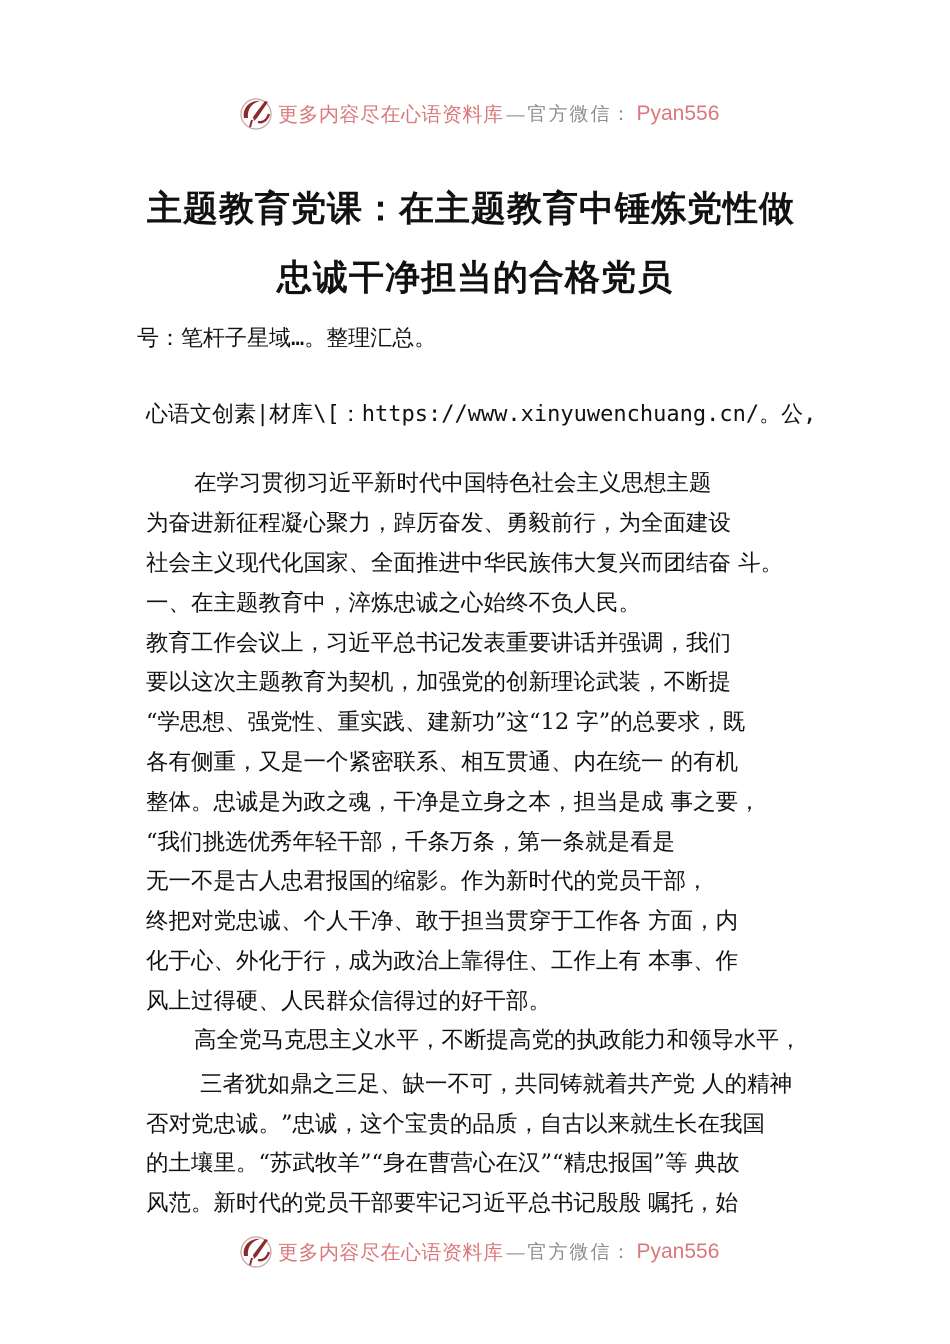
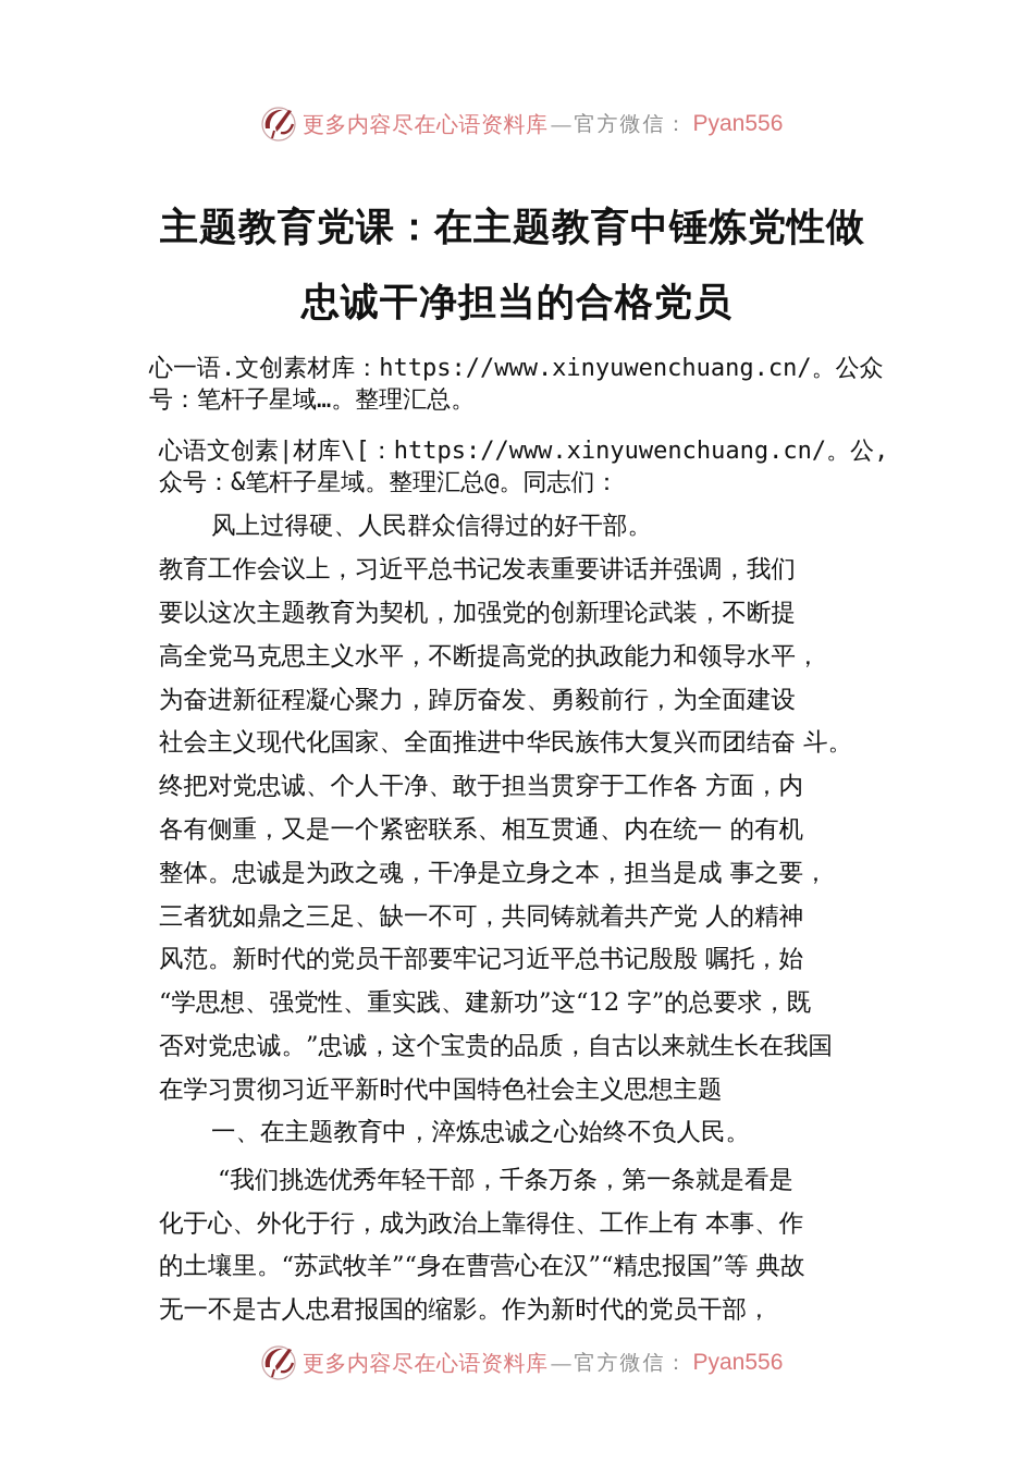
  更多内容尽在心语资料库
  —
  官方微信：
  Pyan556
  主题教育党课：在主题教育中锤炼党性做
  忠诚干净担当的合格党员
+ 心一语.文创素材库：https://www.xinyuwenchuang.cn/。公众
  号：笔杆子星域…。整理汇总。
  心语文创素|材库\[：https://www.xinyuwenchuang.cn/。公,
+ 众号：&笔杆子星域。整理汇总@。同志们：
- 在学习贯彻习近平新时代中国特色社会主义思想主题
+ 风上过得硬、人民群众信得过的好干部。
- 为奋进新征程凝心聚力，踔厉奋发、勇毅前行，为全面建设
+ 教育工作会议上，习近平总书记发表重要讲话并强调，我们
- 社会主义现代化国家、全面推进中华民族伟大复兴而团结奋 斗。
+ 要以这次主题教育为契机，加强党的创新理论武装，不断提
- 一、在主题教育中，淬炼忠诚之心始终不负人民。
+ 高全党马克思主义水平，不断提高党的执政能力和领导水平，
- 教育工作会议上，习近平总书记发表重要讲话并强调，我们
+ 为奋进新征程凝心聚力，踔厉奋发、勇毅前行，为全面建设
- 要以这次主题教育为契机，加强党的创新理论武装，不断提
+ 社会主义现代化国家、全面推进中华民族伟大复兴而团结奋 斗。
- “学思想、强党性、重实践、建新功”这“12 字”的总要求，既
+ 终把对党忠诚、个人干净、敢于担当贯穿于工作各 方面，内
  各有侧重，又是一个紧密联系、相互贯通、内在统一 的有机
  整体。忠诚是为政之魂，干净是立身之本，担当是成 事之要，
- “我们挑选优秀年轻干部，千条万条，第一条就是看是
+ 三者犹如鼎之三足、缺一不可，共同铸就着共产党 人的精神
- 无一不是古人忠君报国的缩影。作为新时代的党员干部，
+ 风范。新时代的党员干部要牢记习近平总书记殷殷 嘱托，始
- 终把对党忠诚、个人干净、敢于担当贯穿于工作各 方面，内
+ “学思想、强党性、重实践、建新功”这“12 字”的总要求，既
- 化于心、外化于行，成为政治上靠得住、工作上有 本事、作
+ 否对党忠诚。”忠诚，这个宝贵的品质，自古以来就生长在我国
- 风上过得硬、人民群众信得过的好干部。
+ 在学习贯彻习近平新时代中国特色社会主义思想主题
- 高全党马克思主义水平，不断提高党的执政能力和领导水平，
+ 一、在主题教育中，淬炼忠诚之心始终不负人民。
- 三者犹如鼎之三足、缺一不可，共同铸就着共产党 人的精神
+ “我们挑选优秀年轻干部，千条万条，第一条就是看是
- 否对党忠诚。”忠诚，这个宝贵的品质，自古以来就生长在我国
+ 化于心、外化于行，成为政治上靠得住、工作上有 本事、作
  的土壤里。“苏武牧羊”“身在曹营心在汉”“精忠报国”等 典故
- 风范。新时代的党员干部要牢记习近平总书记殷殷 嘱托，始
+ 无一不是古人忠君报国的缩影。作为新时代的党员干部，
  更多内容尽在心语资料库
  —
  官方微信：
  Pyan556
